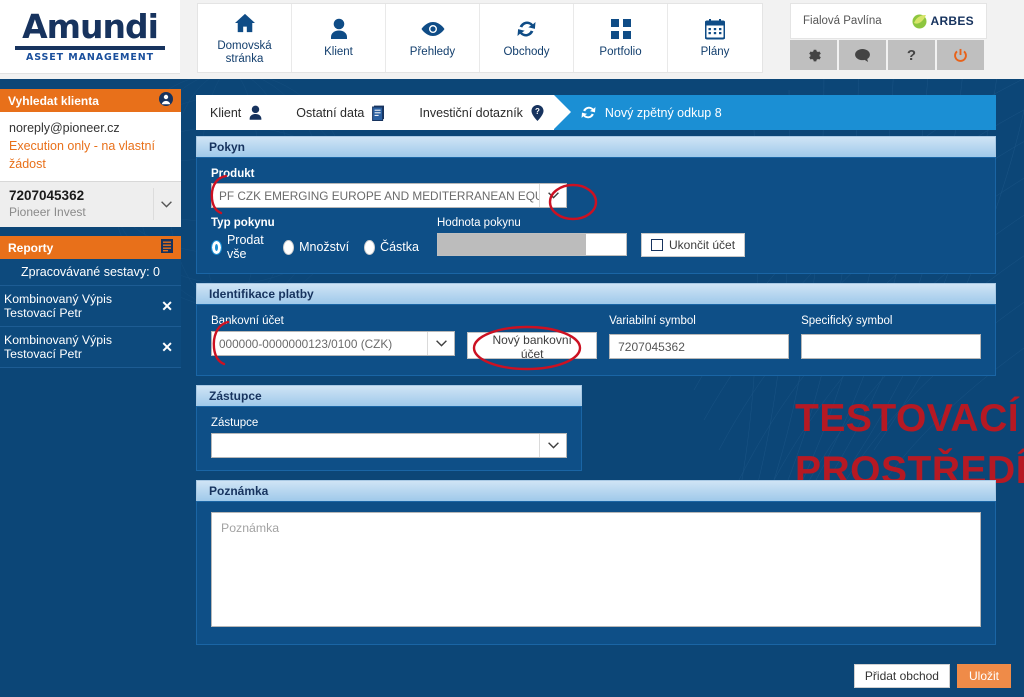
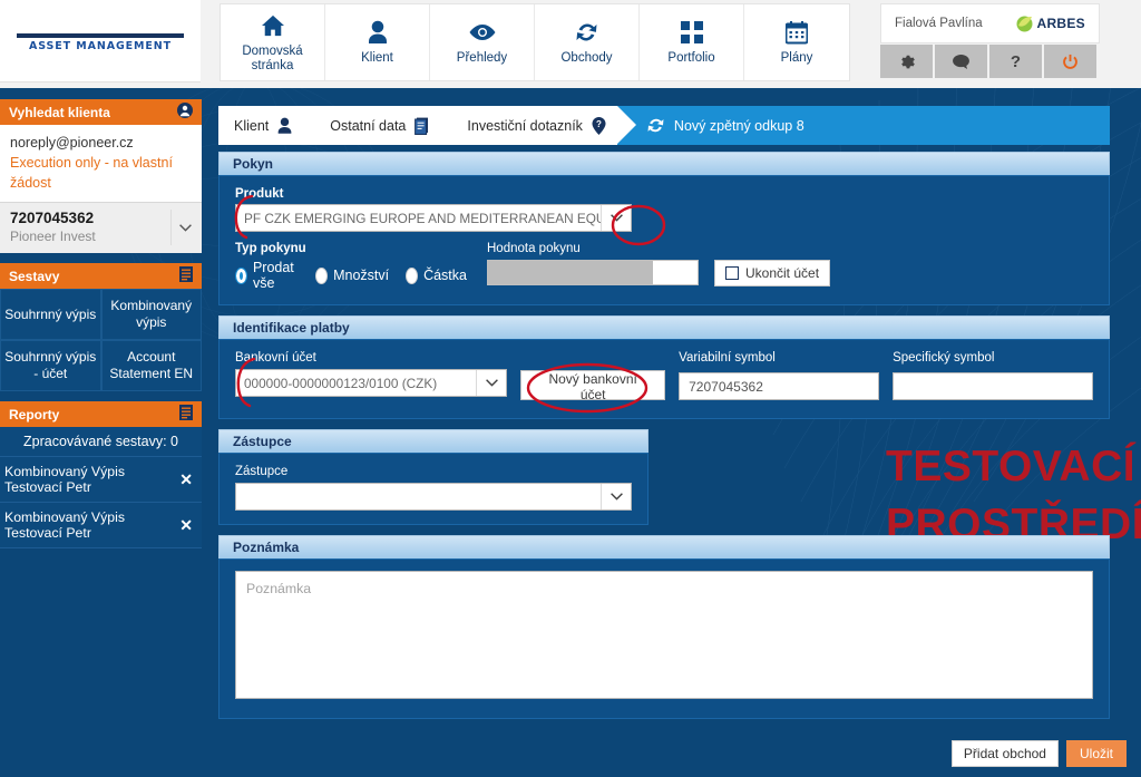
  TESTOVACÍ
  PROSTŘEDÍ
- Amundi
  ASSET MANAGEMENT
  Domovská stránka
  Klient
  Přehledy
  Obchody
  Portfolio
  Plány
  Fialová Pavlína
  ARBES
  ?
  Vyhledat klienta
  noreply@pioneer.cz
  Execution only - na vlastní žádost
  7207045362
  Pioneer Invest
+ Sestavy
+ Souhrnný výpis
+ Kombinovaný výpis
+ Souhrnný výpis - účet
+ Account Statement EN
  Reporty
  Zpracovávané sestavy: 0
  Kombinovaný Výpis Testovací Petr
  ✕
  Kombinovaný Výpis Testovací Petr
  ✕
  Klient
  Ostatní data
  Investiční dotazník
  ?
  Nový zpětný odkup 8
  Pokyn
  Produkt
  PF CZK EMERGING EUROPE AND MEDITERRANEAN EQ
  Typ pokynu
  Prodat vše
  Množství
  Částka
  Hodnota pokynu
  Ukončit účet
  Identifikace platby
  Bakovní účet
  000000-0000000123/0100 (CZK)
  Nový bankovní účet
  Variabilní symbol
  7207045362
  Specifický symbol
  Zástupce
  Zástupce
  Poznámka
  Poznámka
  Přidat obchod
  Uložit
